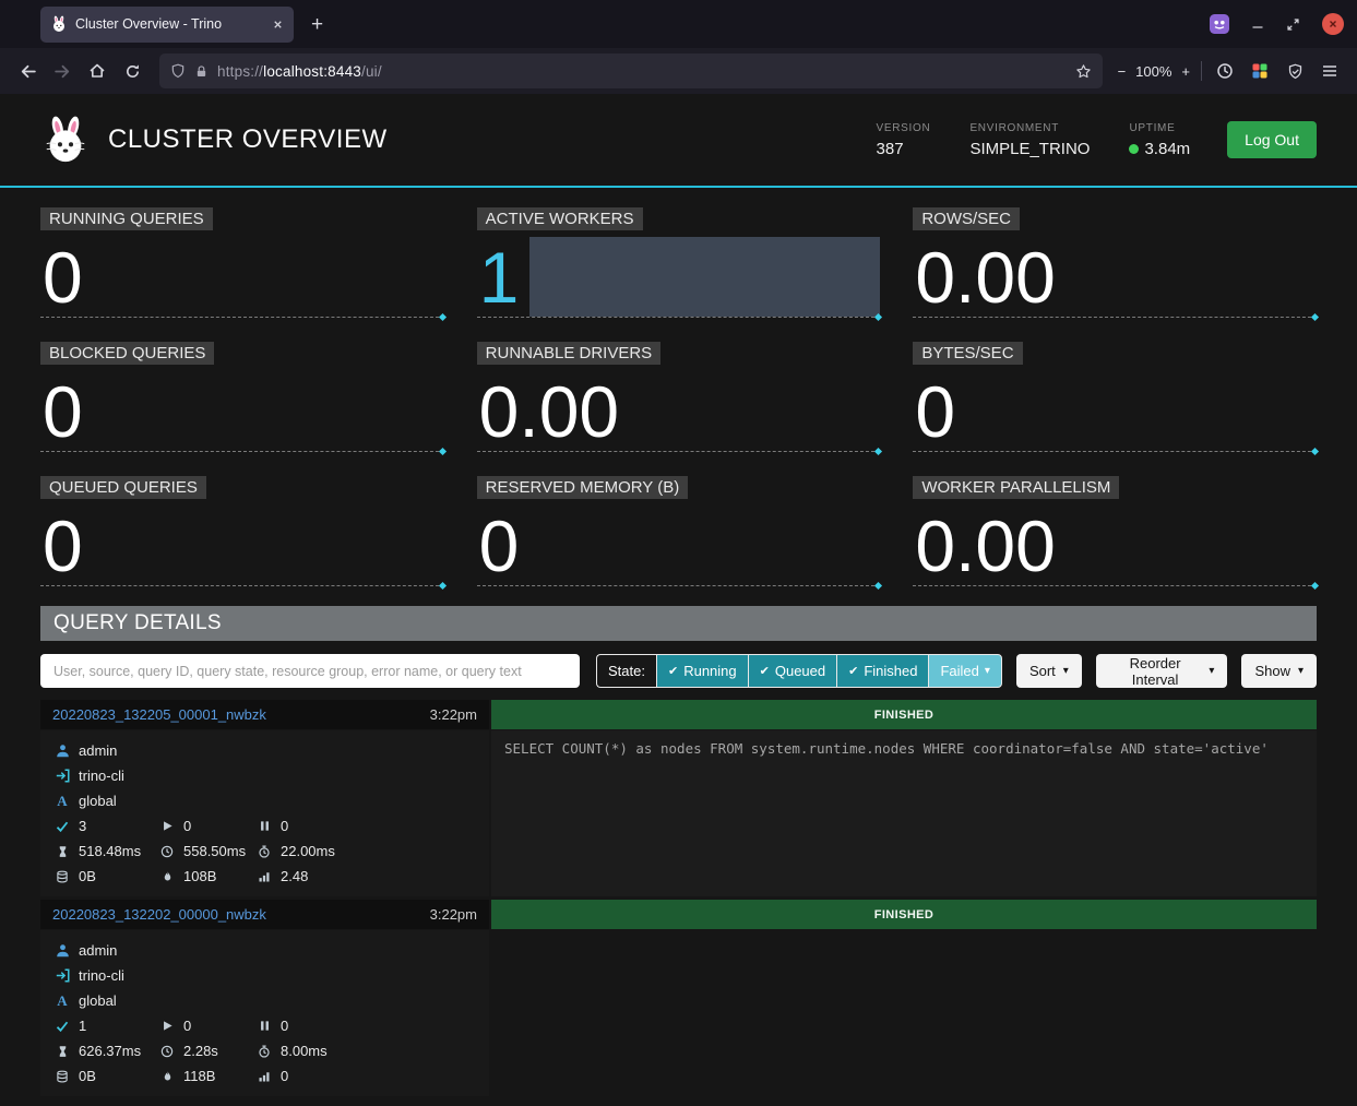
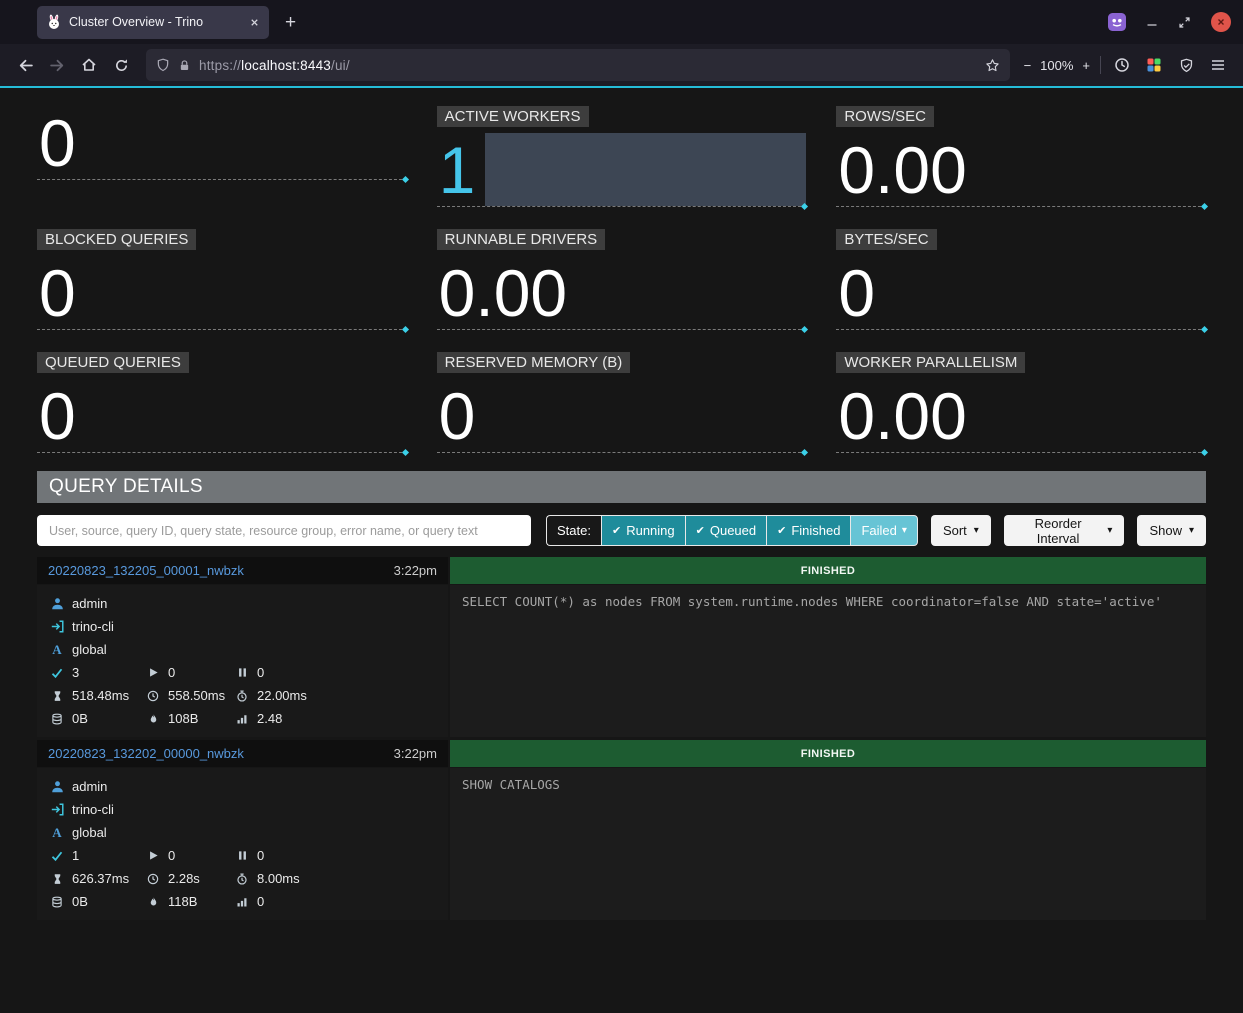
  Cluster Overview - Trino
  +
  https://localhost:8443/ui/
  −
  100%
  +
- CLUSTER OVERVIEW
- VERSION
- 387
- ENVIRONMENT
- SIMPLE_TRINO
- UPTIME
- 3.84m
- Log Out
- RUNNING QUERIES
  0
  ACTIVE WORKERS
  1
  ROWS/SEC
  0.00
  BLOCKED QUERIES
  0
  RUNNABLE DRIVERS
  0.00
  BYTES/SEC
  0
  QUEUED QUERIES
  0
  RESERVED MEMORY (B)
  0
  WORKER PARALLELISM
  0.00
  QUERY DETAILS
  User, source, query ID, query state, resource group, error name, or query text
  State:
  ✔
  Running
  ✔
  Queued
  ✔
  Finished
  Failed
  ▾
  Sort
  ▾
  Reorder Interval
  ▾
  Show
  ▾
  20220823_132205_00001_nwbzk
  3:22pm
  FINISHED
  admin
  trino-cli
  A
  global
  3
  0
  0
  518.48ms
  558.50ms
  22.00ms
  0B
  108B
  2.48
  SELECT COUNT(*) as nodes FROM system.runtime.nodes WHERE coordinator=false AND state='active'
  20220823_132202_00000_nwbzk
  3:22pm
  FINISHED
  admin
  trino-cli
  A
  global
  1
  0
  0
  626.37ms
  2.28s
  8.00ms
  0B
  118B
  0
+ SHOW CATALOGS
